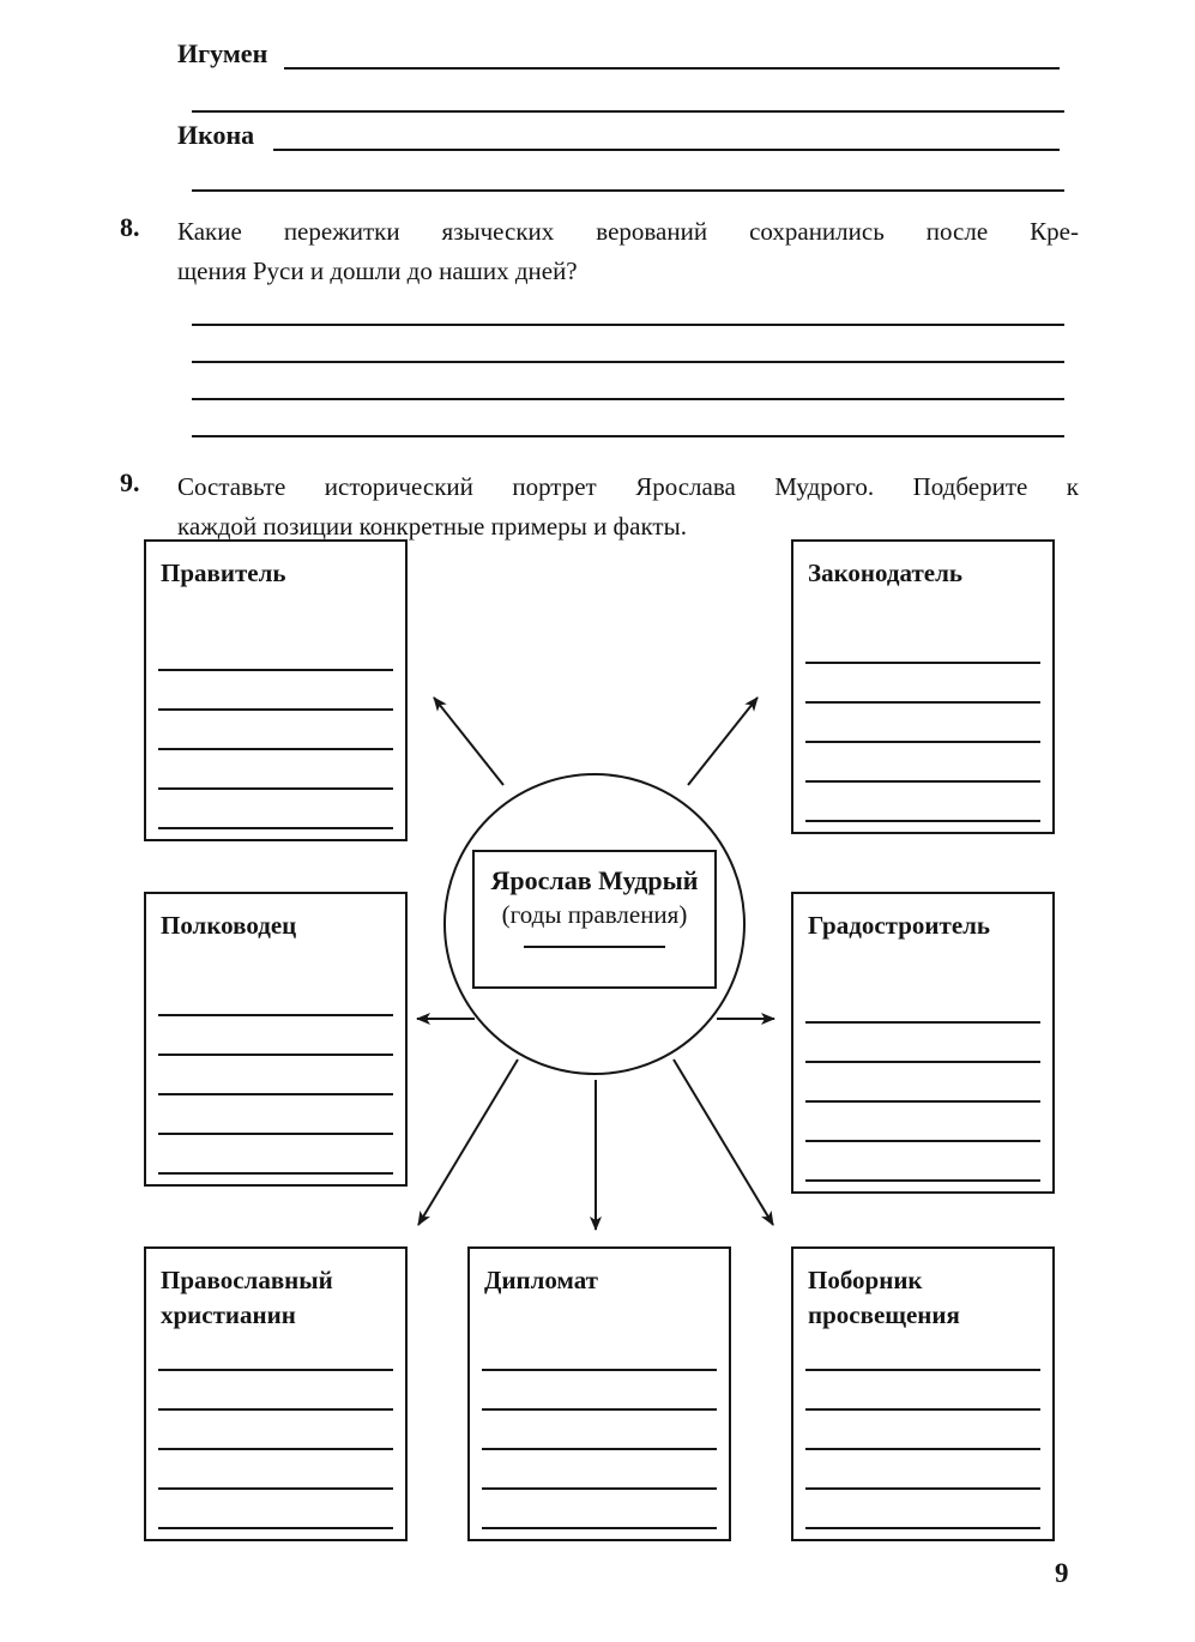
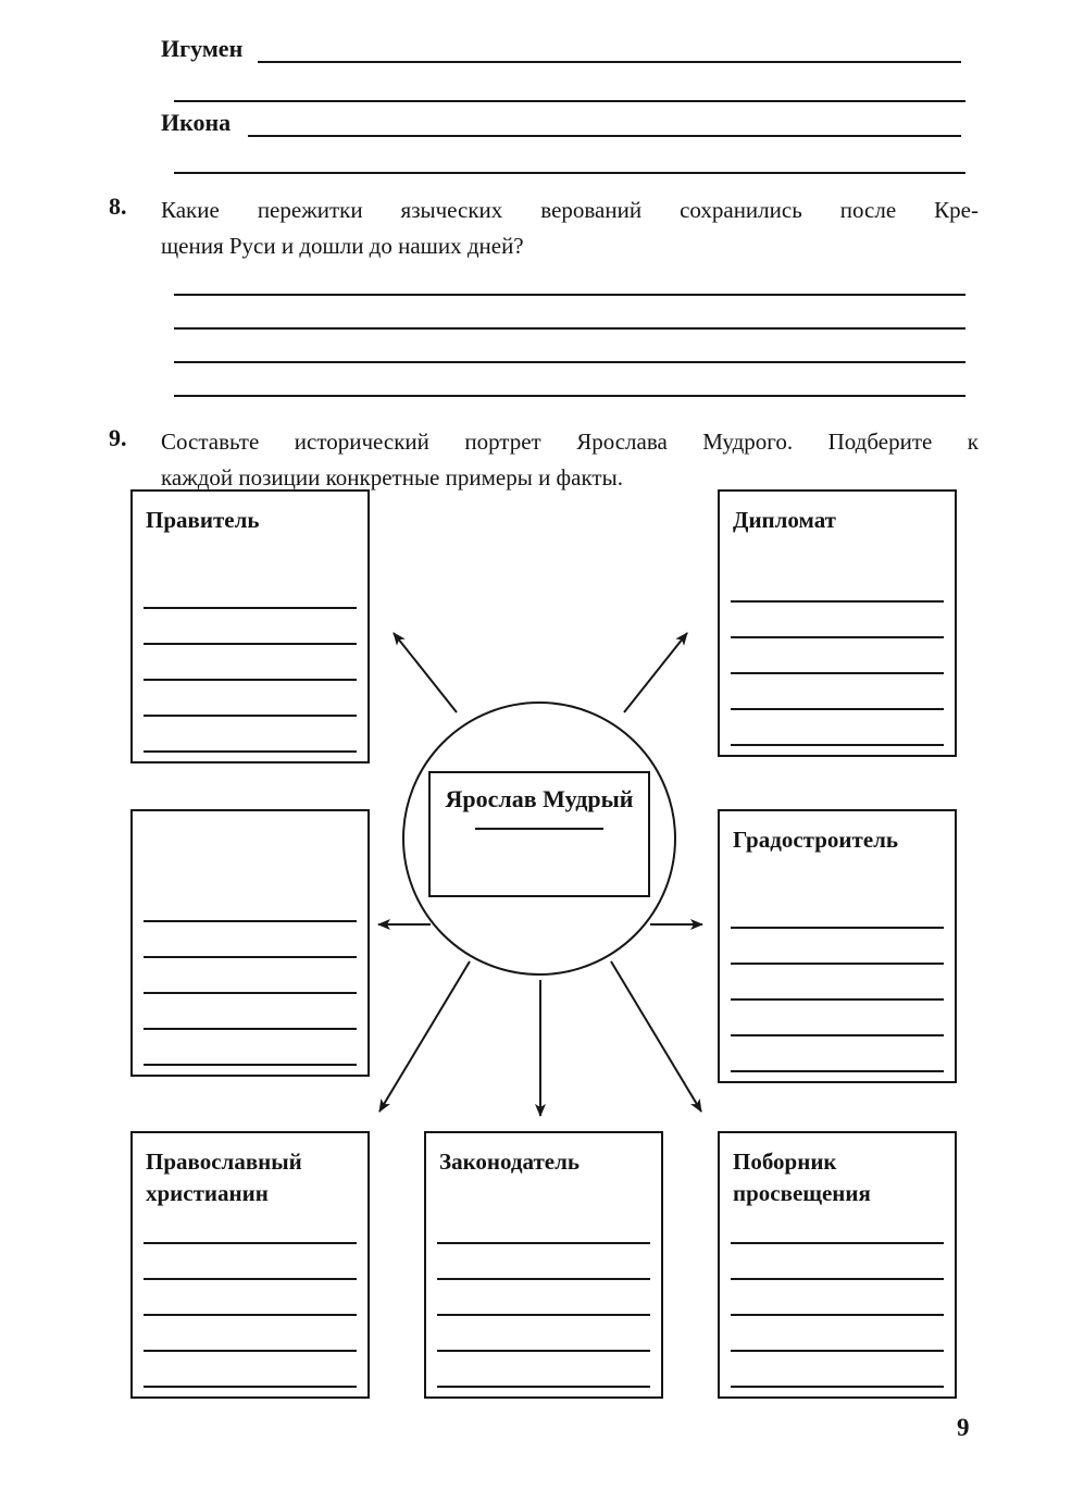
  Игумен
  Икона
  8.
  Какие пережитки языческих верований сохранились после Кре-
  щения Руси и дошли до наших дней?
  9.
  Составьте исторический портрет Ярослава Мудрого. Подберите к
  каждой позиции конкретные примеры и факты.
  Правитель
- Законодатель
+ Дипломат
- Полководец
  Градостроитель
  Православный христианин
- Дипломат
+ Законодатель
  Поборник просвещения
  Ярослав Мудрый
- (годы правления)
  9
